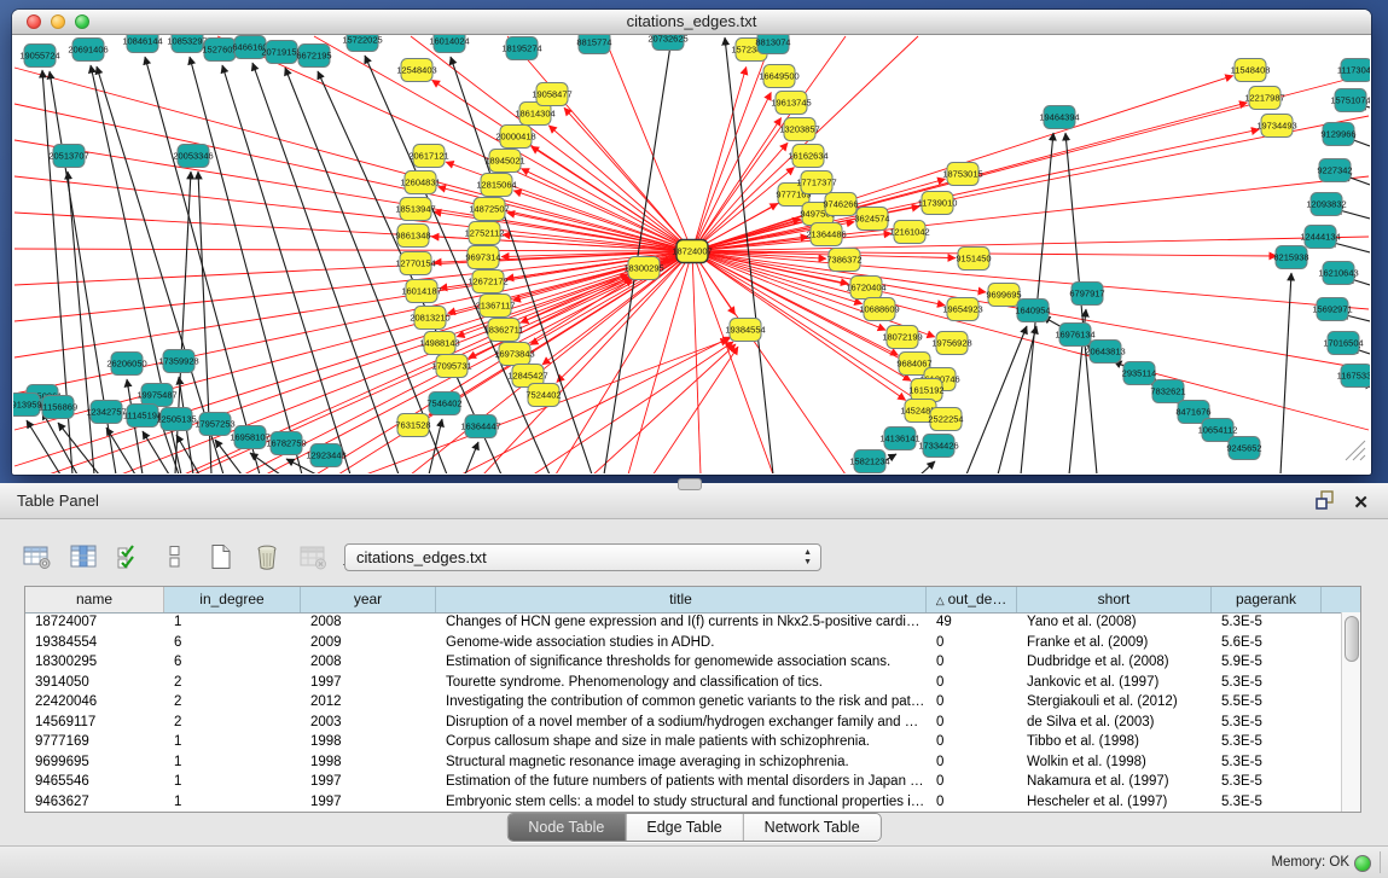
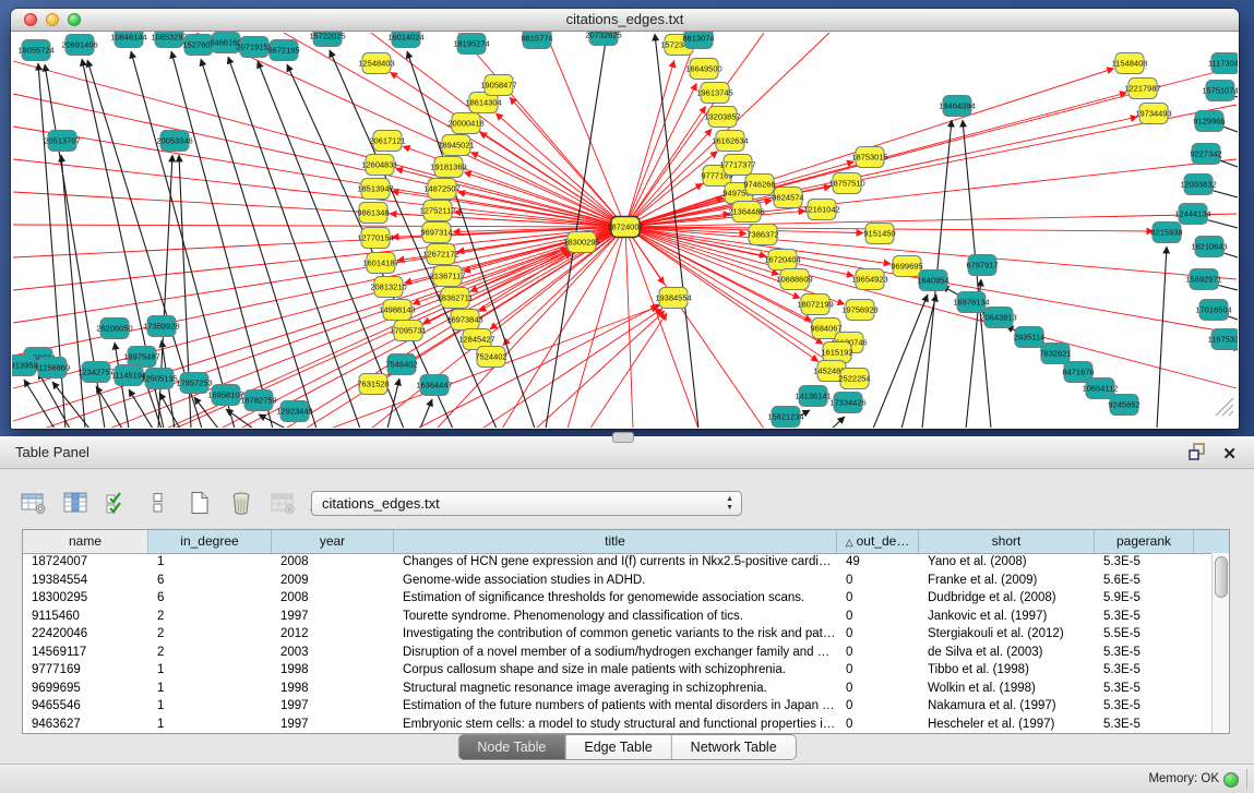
  citations_edges.txt
  18724007
  18300295
  9777169
  94975
  9746266
  21364486
  3624574
  7386372
  16720404
  12161042
- 11739010
+ 18757510
  18753015
  16649500
  19613745
  13203857
  16162634
  17717377
  19654923
  9699695
  10688609
  18072199
  19756928
  9684067
  1615192
  145248
  2522254
  9151450
  19384554
  11548408
  12217987
  19734493
  18614304
  20000418
  18945021
- 12815064
+ 19181369
  14872507
  12752112
  9697314
  12672172
  21367117
  18362711
  16973843
  12845427
  7524402
  20617121
  12604831
  18513947
  9861348
  12770154
  16014187
  20813210
  14988143
  17095731
  12548403
  19058477
  7631528
  19055724
  20691406
  10846144
  1085329
  152760
  646616
  2071915
  6672195
  15722025
  16014024
  18195274
  8815774
  20732625
  8813074
  20513707
  20053346
  26206050
  17359928
  913959
  11156869
  12342757
  19975487
  11145194
  12505135
  17957253
  16958107
  16782759
  12923448
  7546402
  16364447
  14136141
  17334426
  15821234
  1640954
  19464394
  6797917
  16976134
  20643813
  2935114
  7832621
  8471676
  10654112
  9245652
  1117304
  15751074
  9129966
  9227342
  12093832
  12444134
  8215938
  16210643
  15692971
  17016504
  1167533
  Table Panel
  ✕
  citations_edges.txt
  name
  in_degree
  year
  title
  △ out_de…
  short
  pagerank
  18724007
  1
  2008
  Changes of HCN gene expression and I(f) currents in Nkx2.5-positive cardiom
  49
  Yano et al. (2008)
  5.3E-5
  19384554
  6
  2009
  Genome-wide association studies in ADHD.
  0
  Franke et al. (2009)
  5.6E-5
  18300295
  6
  2008
  Estimation of significance thresholds for genomewide association scans.
  0
  Dudbridge et al. (2008)
  5.9E-5
- 3914050
+ 9115460
  2
  1997
  Tourette syndrome. Phenomenology and classification of tics.
  0
  Jankovic et al. (1997)
  5.3E-5
  22420046
  2
  2012
  Investigating the contribution of common genetic variants to the risk and patho
  0
  Stergiakouli et al. (2012)
  5.5E-5
  14569117
  2
  2003
  Disruption of a novel member of a sodium/hydrogen exchanger family and DO
  0
  de Silva et al. (2003)
  5.3E-5
  9777169
  1
  1998
  Corpus callosum shape and size in male patients with schizophrenia.
  0
  Tibbo et al. (1998)
  5.3E-5
  9699695
  1
  1998
  Structural magnetic resonance image averaging in schizophrenia.
  0
  Wolkin et al. (1998)
  5.3E-5
  9465546
  1
  1997
  Estimation of the future numbers of patients with mental disorders in Japan ba
  0
  Nakamura et al. (1997)
  5.3E-5
  9463627
  1
  1997
  Embryonic stem cells: a model to study structural and functional properties in c
  0
  Hescheler et al. (1997)
  5.3E-5
  Node Table
  Edge Table
  Network Table
  Memory: OK
